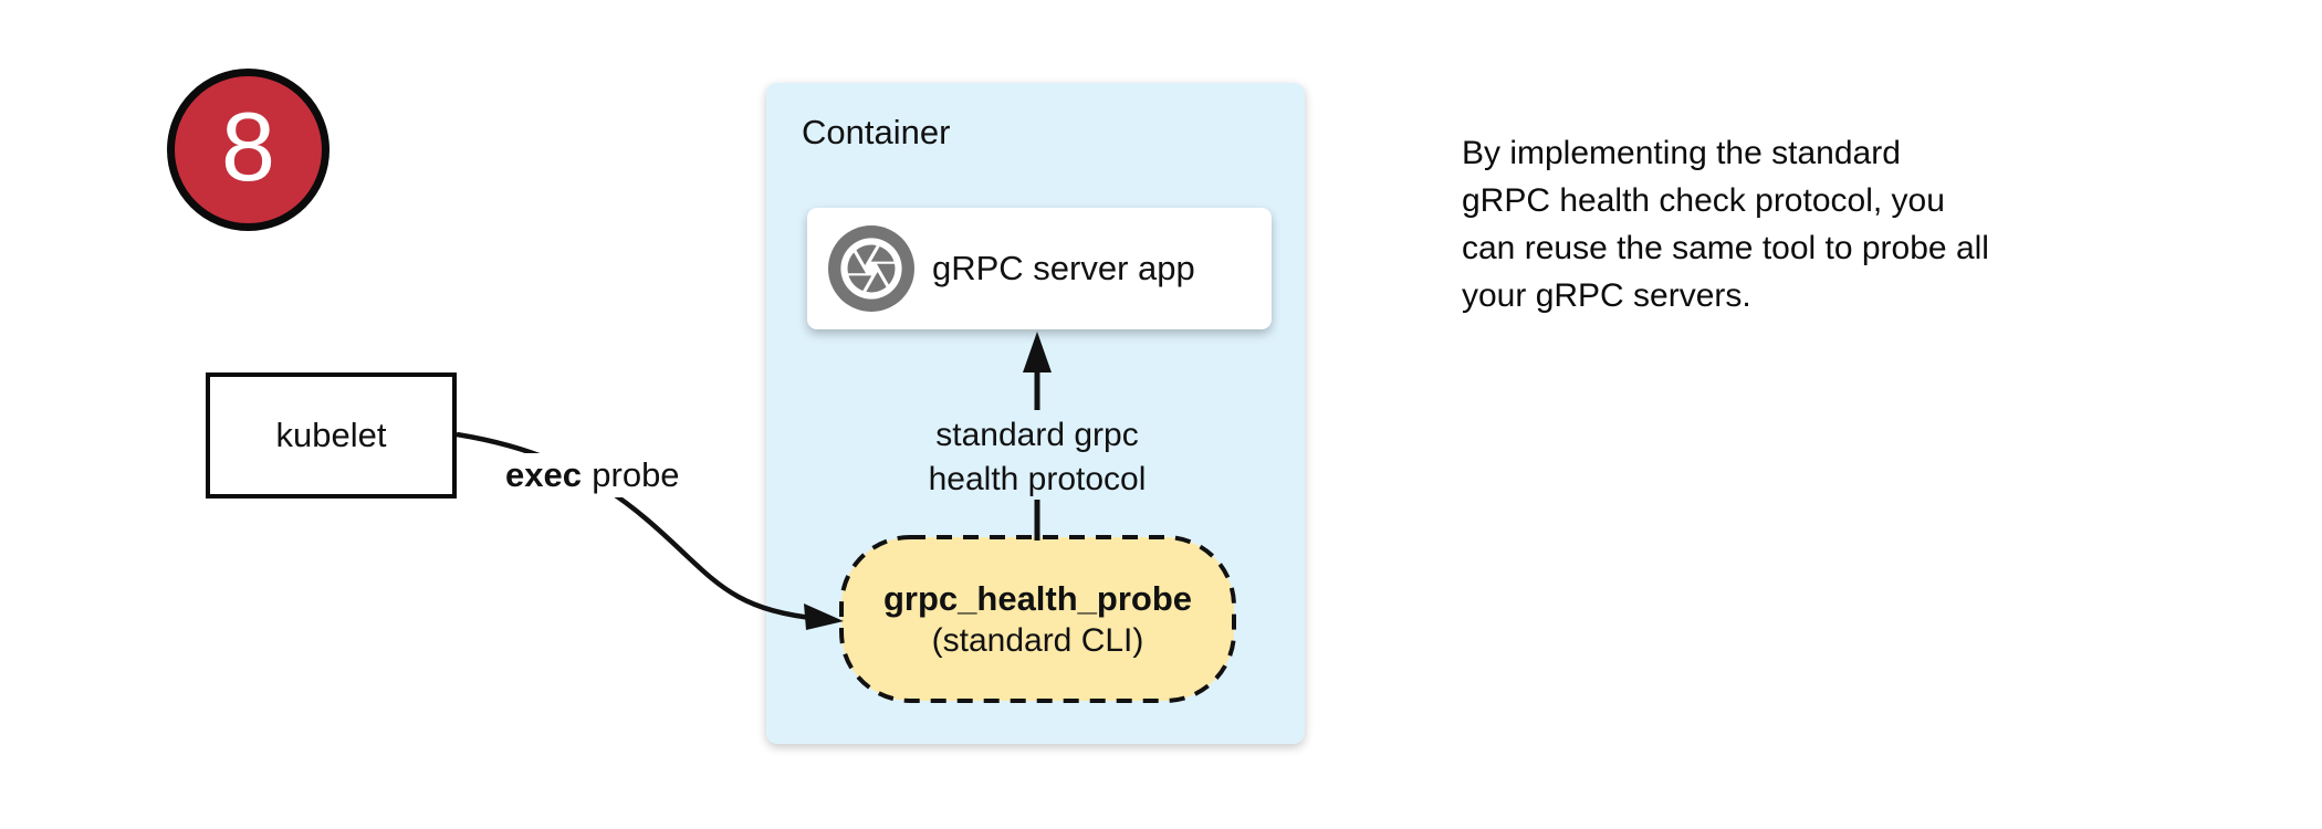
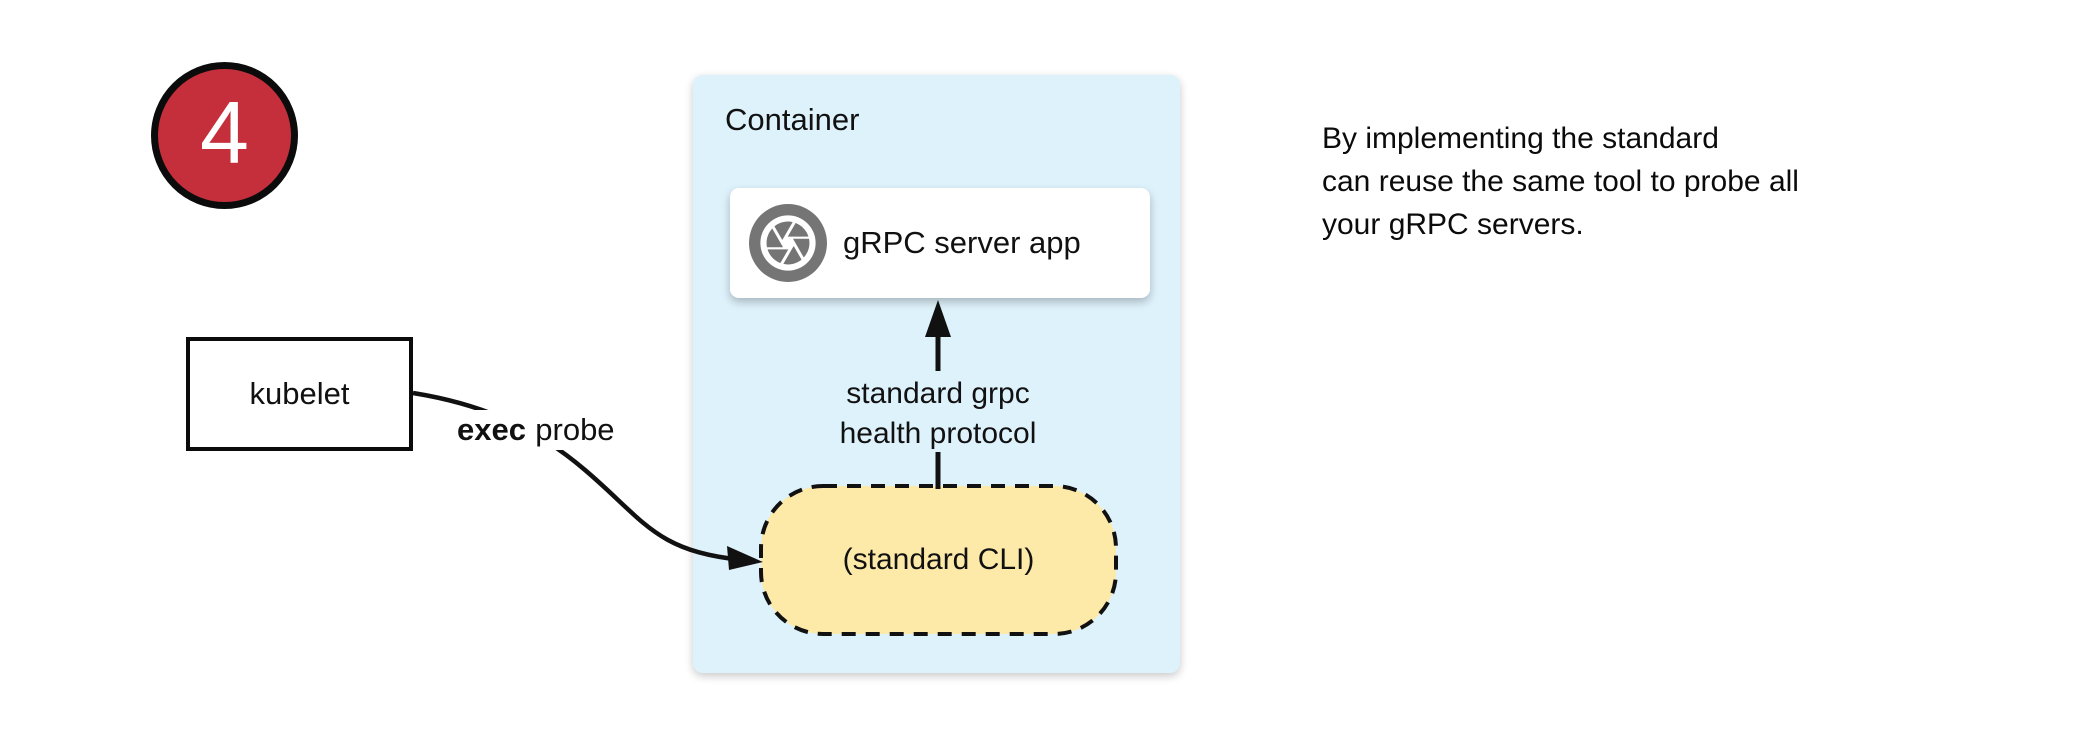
- 8
+ 4
  Container
  gRPC server app
- grpc_health_probe
  (standard CLI)
  standard grpc
  health protocol
  kubelet
  exec probe
  By implementing the standard
- gRPC health check protocol, you
  can reuse the same tool to probe all
  your gRPC servers.
